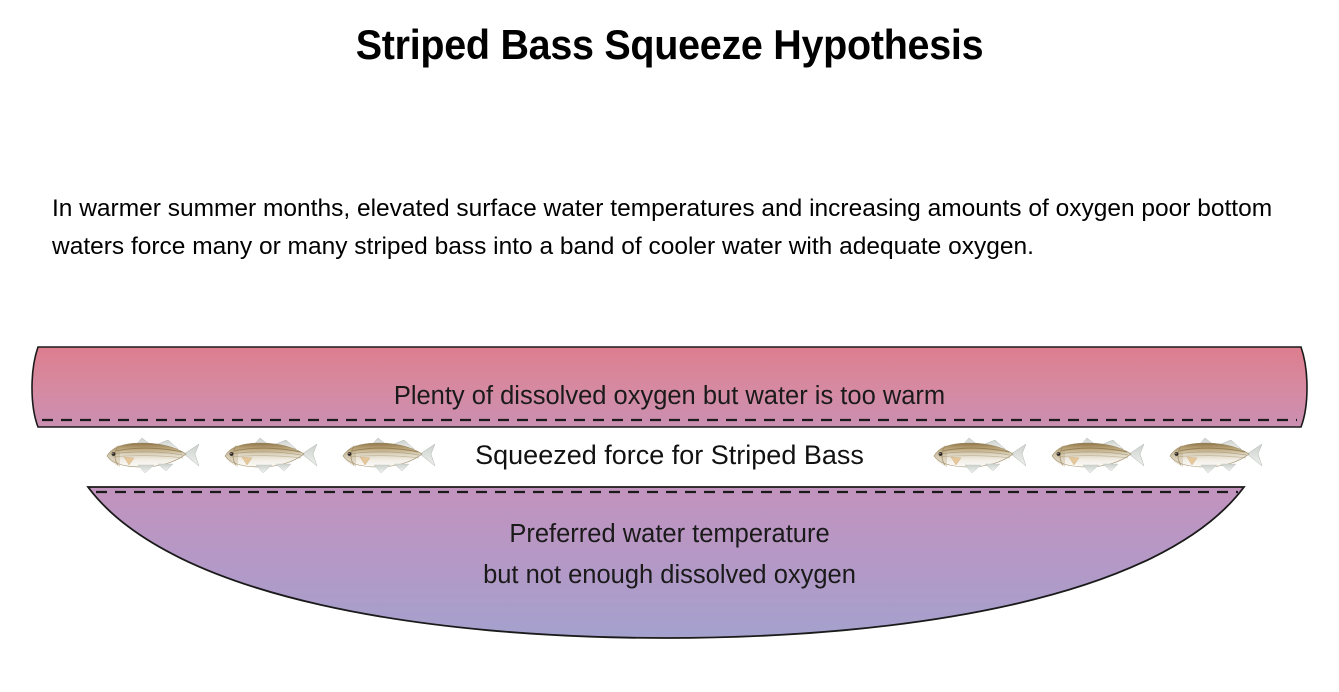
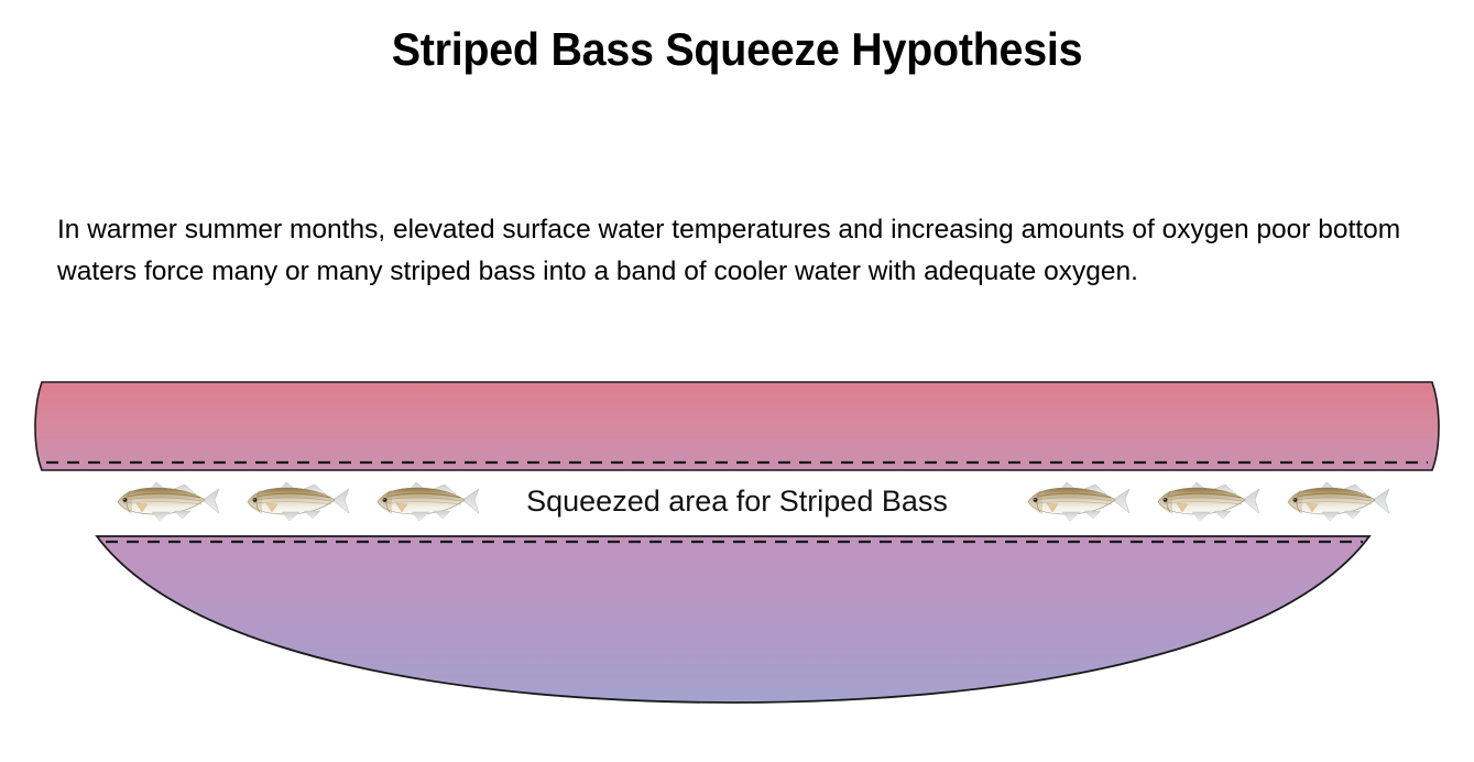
  Striped Bass Squeeze Hypothesis
  In warmer summer months, elevated surface water temperatures and increasing amounts of oxygen poor bottom waters force many or many striped bass into a band of cooler water with adequate oxygen.
- Plenty of dissolved oxygen but water is too warm
- Squeezed force for Striped Bass
+ Squeezed area for Striped Bass
- Preferred water temperature
- but not enough dissolved oxygen
